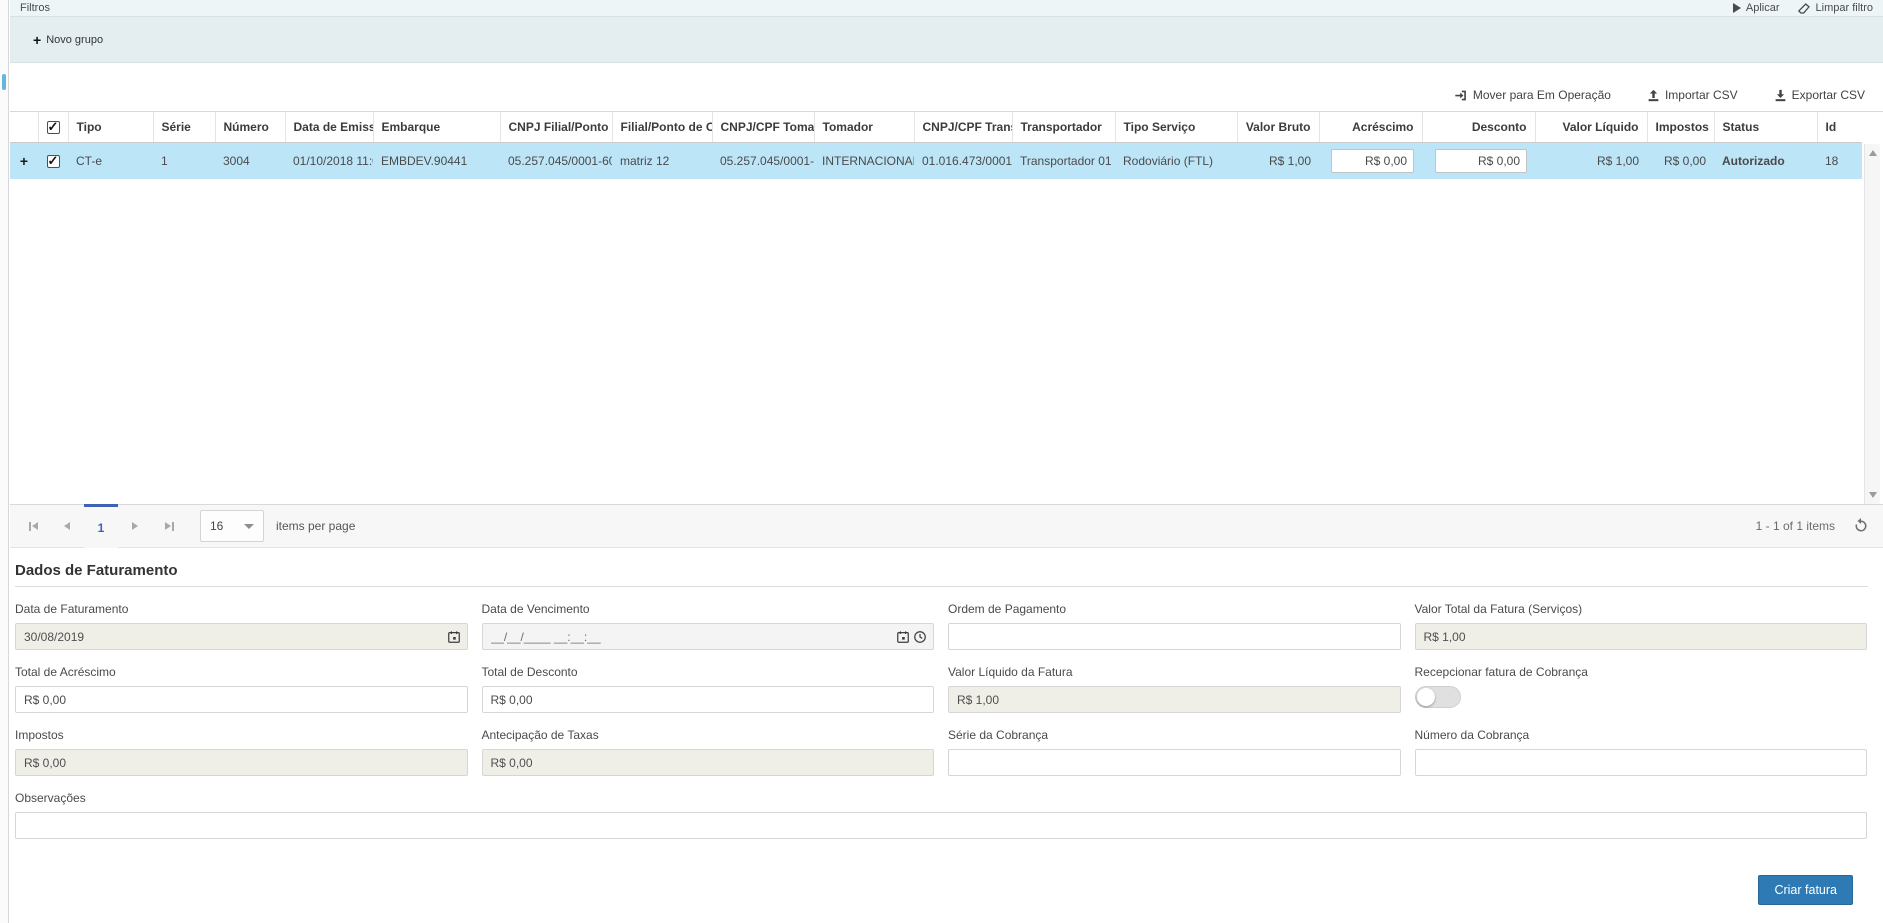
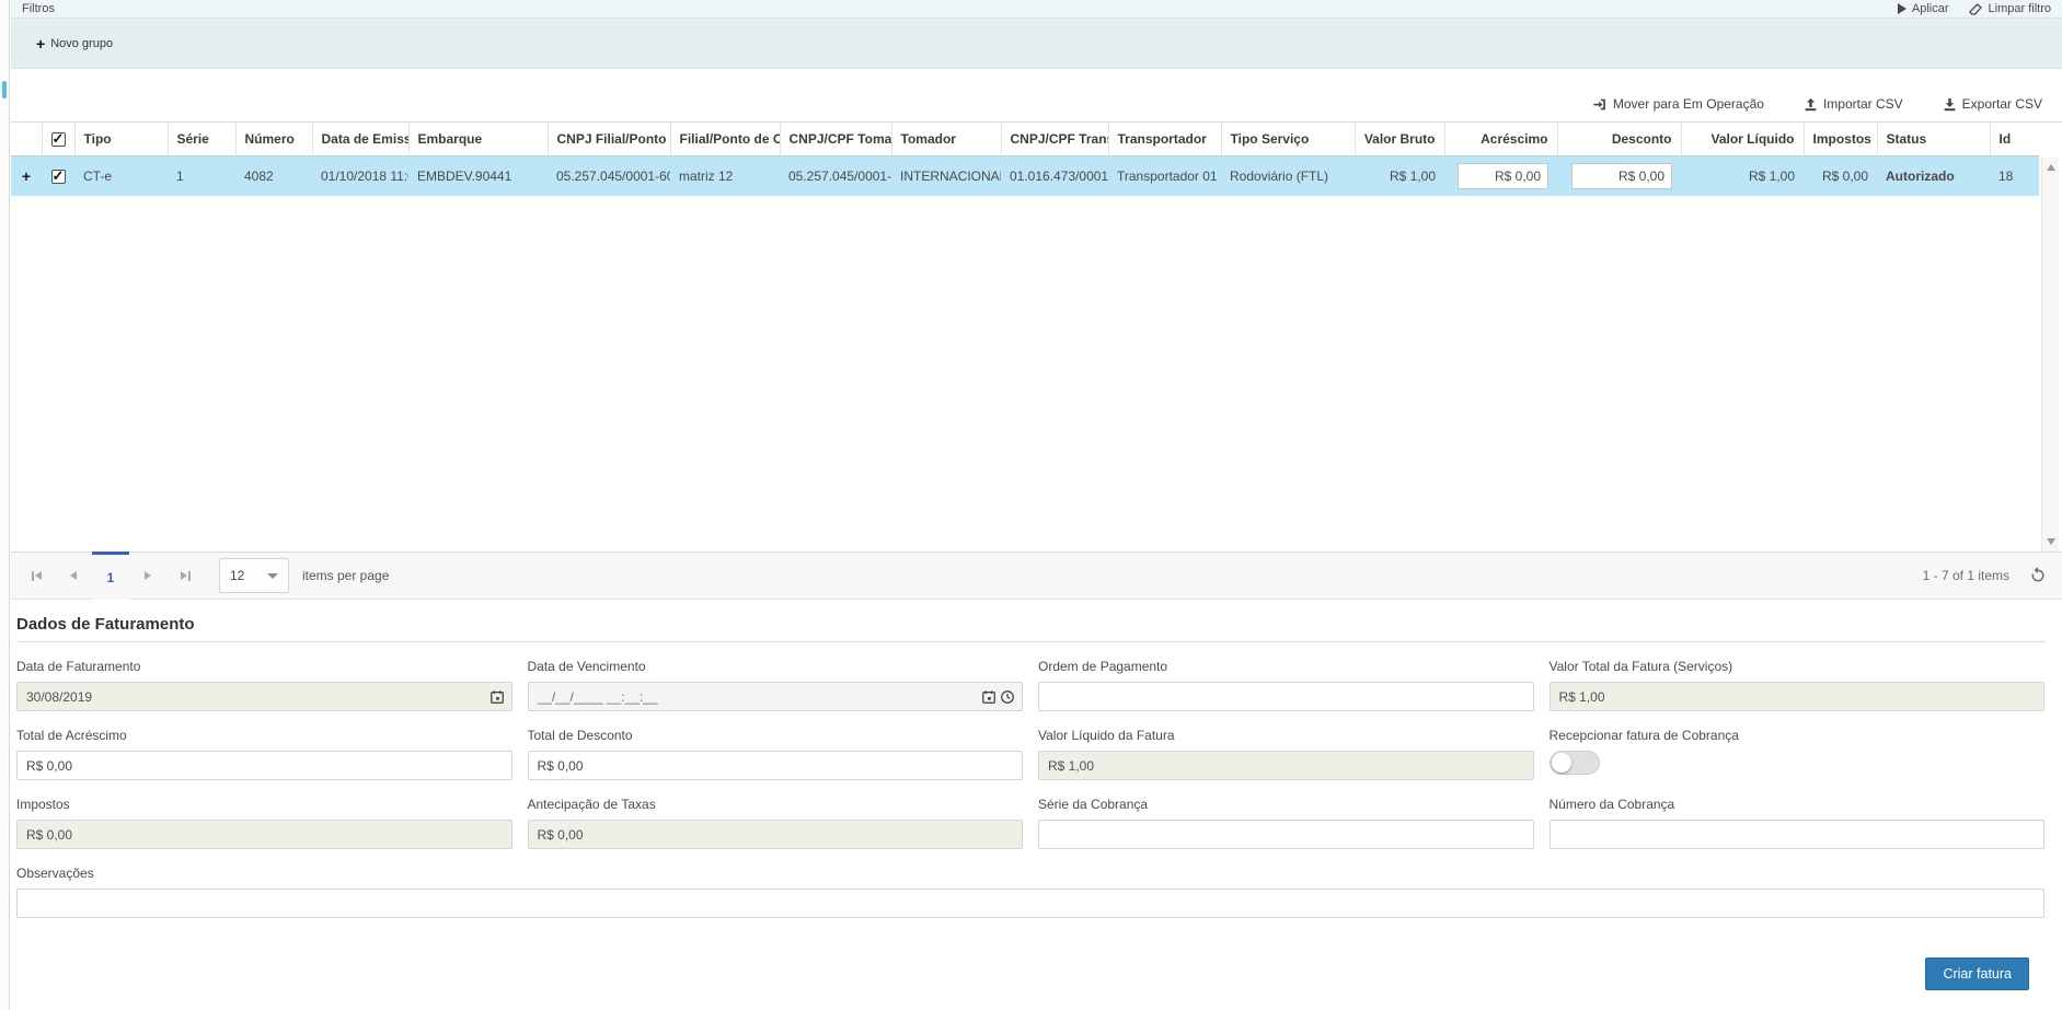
  Filtros
  Aplicar
  Limpar filtro
  +
  Novo grupo
  Mover para Em Operação
  Importar CSV
  Exportar CSV
  		Tipo	Série	Número	Data de Emiss	Embarque	CNPJ Filial/Ponto	Filial/Ponto de O	CNPJ/CPF Toma	Tomador	CNPJ/CPF Tran	Transportador	Tipo Serviço	Valor Bruto	Acréscimo	Desconto	Valor Líquido	Impostos	Status	Id
- +		CT-e	1	3004	01/10/2018 11:	EMBDEV.90441	05.257.045/0001-6	matriz 12	05.257.045/0001-	INTERNACIONA	01.016.473/0001	Transportador 01	Rodoviário (FTL)	R$ 1,00	R$ 0,00	R$ 0,00	R$ 1,00	R$ 0,00	Autorizado	18
+ +		CT-e	1	4082	01/10/2018 11:	EMBDEV.90441	05.257.045/0001-6	matriz 12	05.257.045/0001-	INTERNACIONA	01.016.473/0001	Transportador 01	Rodoviário (FTL)	R$ 1,00	R$ 0,00	R$ 0,00	R$ 1,00	R$ 0,00	Autorizado	18
  1
- 16
+ 12
  items per page
- 1 - 1 of 1 items
+ 1 - 7 of 1 items
  Dados de Faturamento
  Data de Faturamento
  30/08/2019
  Data de Vencimento
  __/__/____ __:__:__
  Ordem de Pagamento
  Valor Total da Fatura (Serviços)
  R$ 1,00
  Total de Acréscimo
  R$ 0,00
  Total de Desconto
  R$ 0,00
  Valor Líquido da Fatura
  R$ 1,00
  Recepcionar fatura de Cobrança
  Impostos
  R$ 0,00
  Antecipação de Taxas
  R$ 0,00
  Série da Cobrança
  Número da Cobrança
  Observações
  Criar fatura
